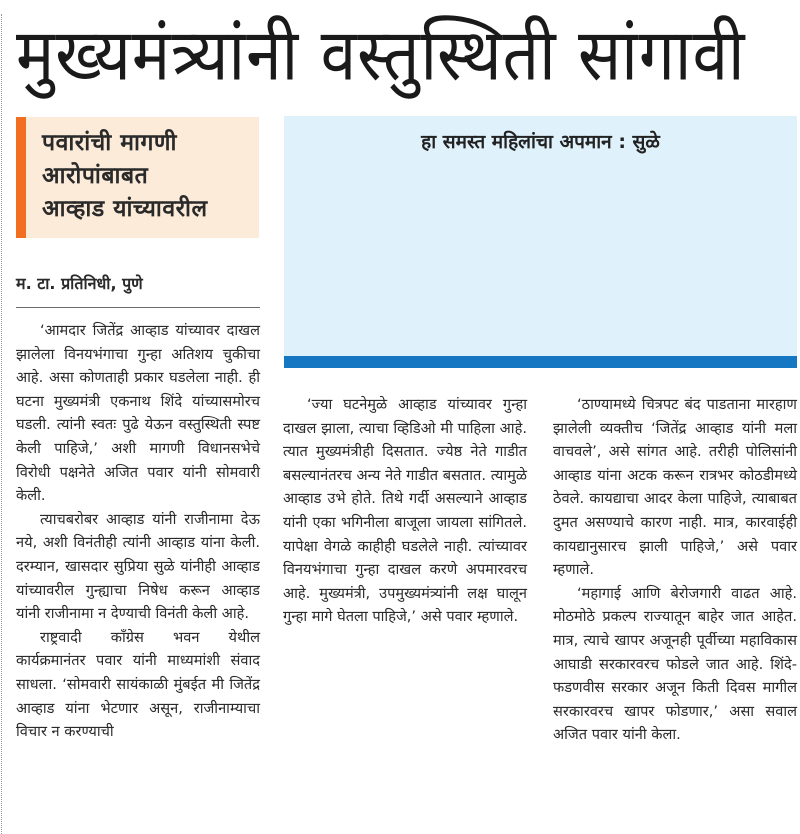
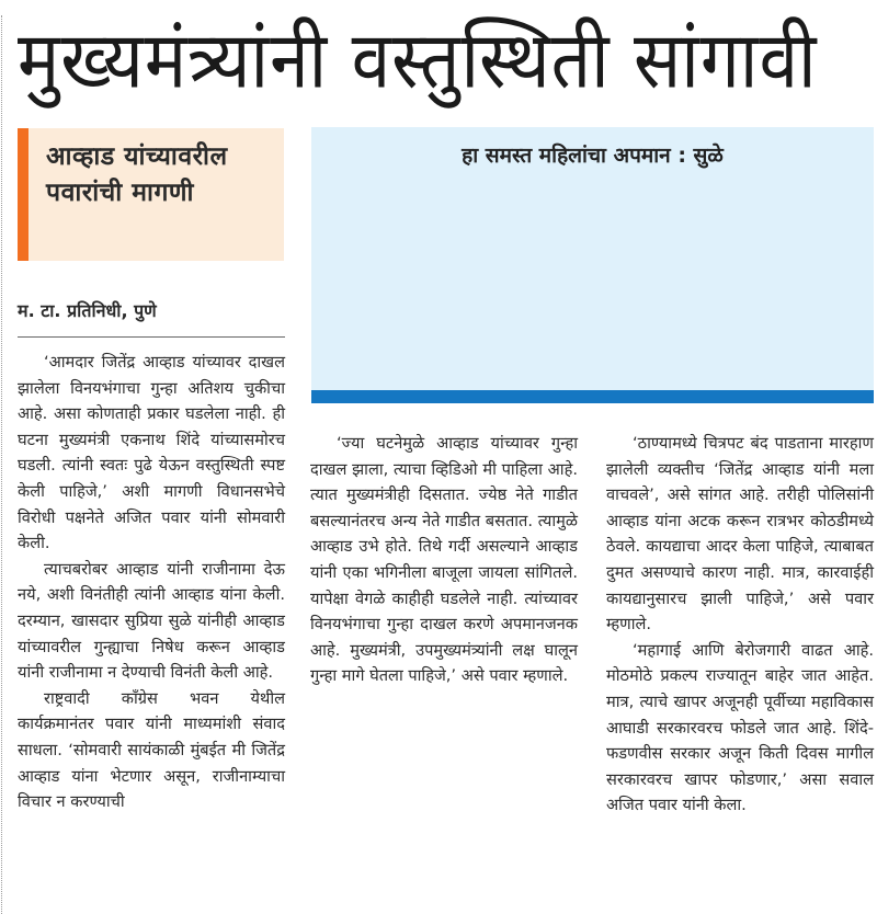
  मुख्यमंत्र्यांनी वस्तुस्थिती सांगावी
- पवारांची मागणी
+ आव्हाड यांच्यावरील
- आरोपांबाबत
- आव्हाड यांच्यावरील
+ पवारांची मागणी
  म. टा. प्रतिनिधी, पुणे
  हा समस्त महिलांचा अपमान : सुळे
  ‘आमदार जितेंद्र आव्हाड यांच्यावर दाखल झालेला विनयभंगाचा गुन्हा अतिशय चुकीचा आहे. असा कोणताही प्रकार घडलेला नाही. ही घटना मुख्यमंत्री एकनाथ शिंदे यांच्यासमोरच घडली. त्यांनी स्वतः पुढे येऊन वस्तुस्थिती स्पष्ट केली पाहिजे,’ अशी मागणी विधानसभेचे विरोधी पक्षनेते अजित पवार यांनी सोमवारी केली.
  त्याचबरोबर आव्हाड यांनी राजीनामा देऊ नये, अशी विनंतीही त्यांनी आव्हाड यांना केली. दरम्यान, खासदार सुप्रिया सुळे यांनीही आव्हाड यांच्यावरील गुन्ह्याचा निषेध करून आव्हाड यांनी राजीनामा न देण्याची विनंती केली आहे.
  राष्ट्रवादी काँग्रेस भवन येथील कार्यक्रमानंतर पवार यांनी माध्यमांशी संवाद साधला. ‘सोमवारी सायंकाळी मुंबईत मी जितेंद्र आव्हाड यांना भेटणार असून, राजीनाम्याचा विचार न करण्याची
- ‘ज्या घटनेमुळे आव्हाड यांच्यावर गुन्हा दाखल झाला, त्याचा व्हिडिओ मी पाहिला आहे. त्यात मुख्यमंत्रीही दिसतात. ज्येष्ठ नेते गाडीत बसल्यानंतरच अन्य नेते गाडीत बसतात. त्यामुळे आव्हाड उभे होते. तिथे गर्दी असल्याने आव्हाड यांनी एका भगिनीला बाजूला जायला सांगितले. यापेक्षा वेगळे काहीही घडलेले नाही. त्यांच्यावर विनयभंगाचा गुन्हा दाखल करणे अपमारवरच आहे. मुख्यमंत्री, उपमुख्यमंत्र्यांनी लक्ष घालून गुन्हा मागे घेतला पाहिजे,’ असे पवार म्हणाले.
+ ‘ज्या घटनेमुळे आव्हाड यांच्यावर गुन्हा दाखल झाला, त्याचा व्हिडिओ मी पाहिला आहे. त्यात मुख्यमंत्रीही दिसतात. ज्येष्ठ नेते गाडीत बसल्यानंतरच अन्य नेते गाडीत बसतात. त्यामुळे आव्हाड उभे होते. तिथे गर्दी असल्याने आव्हाड यांनी एका भगिनीला बाजूला जायला सांगितले. यापेक्षा वेगळे काहीही घडलेले नाही. त्यांच्यावर विनयभंगाचा गुन्हा दाखल करणे अपमानजनक आहे. मुख्यमंत्री, उपमुख्यमंत्र्यांनी लक्ष घालून गुन्हा मागे घेतला पाहिजे,’ असे पवार म्हणाले.
  ‘ठाण्यामध्ये चित्रपट बंद पाडताना मारहाण झालेली व्यक्तीच ‘जितेंद्र आव्हाड यांनी मला वाचवले’, असे सांगत आहे. तरीही पोलिसांनी आव्हाड यांना अटक करून रात्रभर कोठडीमध्ये ठेवले. कायद्याचा आदर केला पाहिजे, त्याबाबत दुमत असण्याचे कारण नाही. मात्र, कारवाईही कायद्यानुसारच झाली पाहिजे,’ असे पवार म्हणाले.
  ‘महागाई आणि बेरोजगारी वाढत आहे. मोठमोठे प्रकल्प राज्यातून बाहेर जात आहेत. मात्र, त्याचे खापर अजूनही पूर्वीच्या महाविकास आघाडी सरकारवरच फोडले जात आहे. शिंदे-फडणवीस सरकार अजून किती दिवस मागील सरकारवरच खापर फोडणार,’ असा सवाल अजित पवार यांनी केला.
